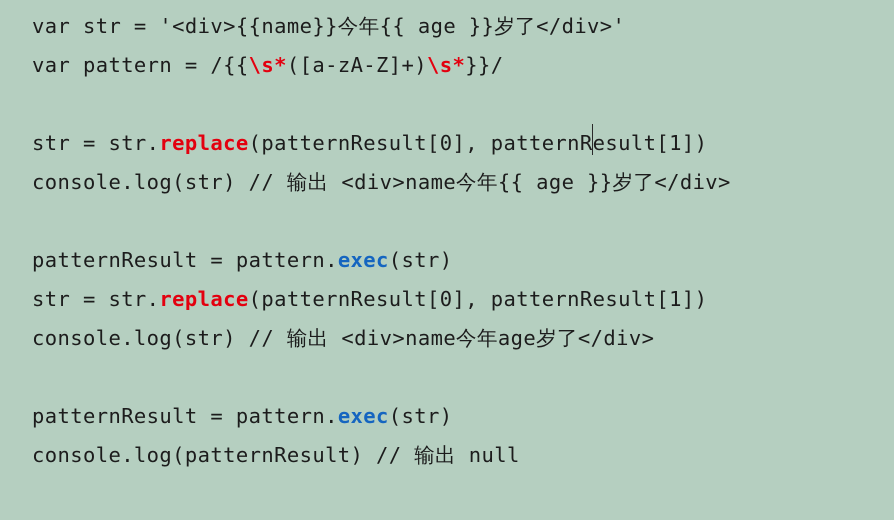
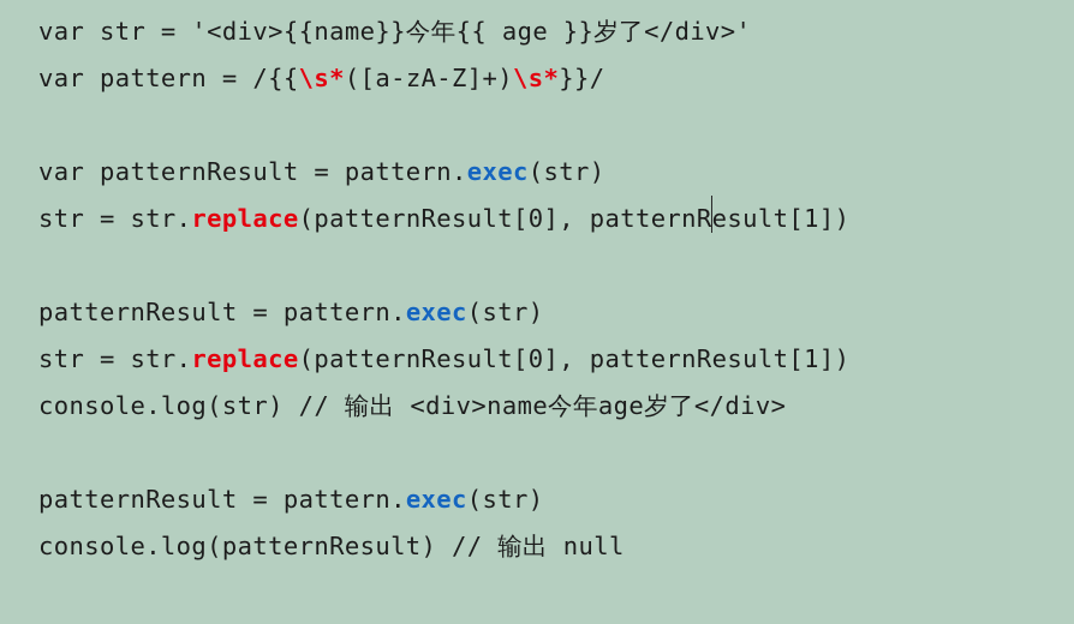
  var str = '<div>{{name}}今年{{ age }}岁了</div>'
  var pattern = /{{\s*([a-zA-Z]+)\s*}}/
+ var patternResult = pattern.exec(str)
  str = str.replace(patternResult[0], patternResult[1])
- console.log(str) // 输出 <div>name今年{{ age }}岁了</div>
  patternResult = pattern.exec(str)
  str = str.replace(patternResult[0], patternResult[1])
  console.log(str) // 输出 <div>name今年age岁了</div>
  patternResult = pattern.exec(str)
  console.log(patternResult) // 输出 null
